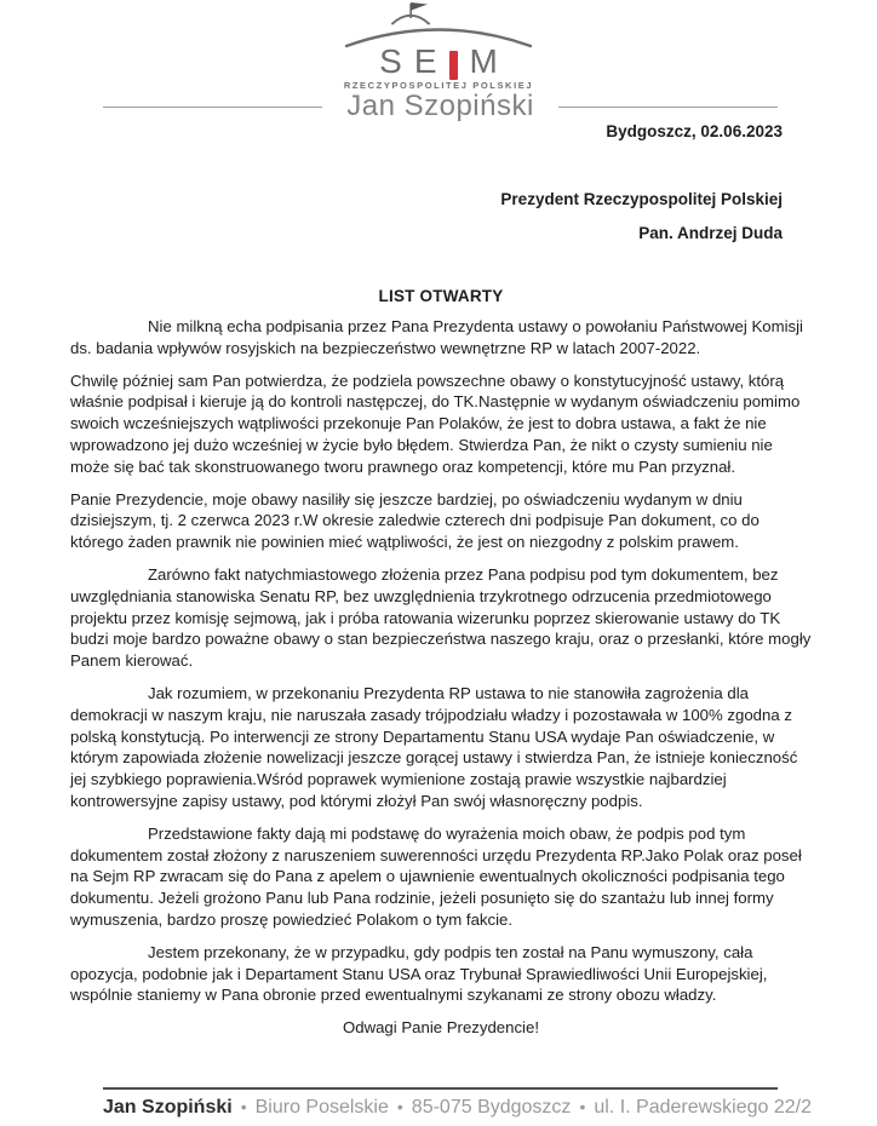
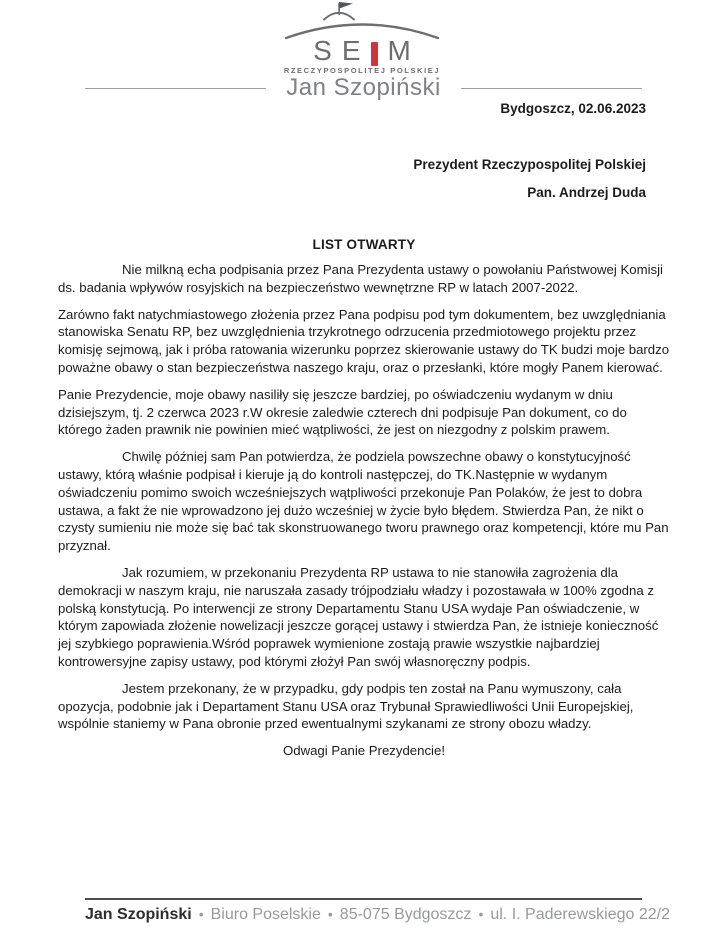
  S
  E
  M
  RZECZYPOSPOLITEJ POLSKIEJ
  Jan Szopiński
  Bydgoszcz, 02.06.2023
  Prezydent Rzeczypospolitej Polskiej
  Pan. Andrzej Duda
  LIST OTWARTY
  Nie milkną echa podpisania przez Pana Prezydenta ustawy o powołaniu Państwowej Komisji ds. badania wpływów rosyjskich na bezpieczeństwo wewnętrzne RP w latach 2007-2022.
- Chwilę później sam Pan potwierdza, że podziela powszechne obawy o konstytucyjność ustawy, którą właśnie podpisał i kieruje ją do kontroli następczej, do TK.Następnie w wydanym oświadczeniu pomimo swoich wcześniejszych wątpliwości przekonuje Pan Polaków, że jest to dobra ustawa, a fakt że nie wprowadzono jej dużo wcześniej w życie było błędem. Stwierdza Pan, że nikt o czysty sumieniu nie może się bać tak skonstruowanego tworu prawnego oraz kompetencji, które mu Pan przyznał.
+ Zarówno fakt natychmiastowego złożenia przez Pana podpisu pod tym dokumentem, bez uwzględniania stanowiska Senatu RP, bez uwzględnienia trzykrotnego odrzucenia przedmiotowego projektu przez komisję sejmową, jak i próba ratowania wizerunku poprzez skierowanie ustawy do TK budzi moje bardzo poważne obawy o stan bezpieczeństwa naszego kraju, oraz o przesłanki, które mogły Panem kierować.
  Panie Prezydencie, moje obawy nasiliły się jeszcze bardziej, po oświadczeniu wydanym w dniu dzisiejszym, tj. 2 czerwca 2023 r.W okresie zaledwie czterech dni podpisuje Pan dokument, co do którego żaden prawnik nie powinien mieć wątpliwości, że jest on niezgodny z polskim prawem.
- Zarówno fakt natychmiastowego złożenia przez Pana podpisu pod tym dokumentem, bez uwzględniania stanowiska Senatu RP, bez uwzględnienia trzykrotnego odrzucenia przedmiotowego projektu przez komisję sejmową, jak i próba ratowania wizerunku poprzez skierowanie ustawy do TK budzi moje bardzo poważne obawy o stan bezpieczeństwa naszego kraju, oraz o przesłanki, które mogły Panem kierować.
+ Chwilę później sam Pan potwierdza, że podziela powszechne obawy o konstytucyjność ustawy, którą właśnie podpisał i kieruje ją do kontroli następczej, do TK.Następnie w wydanym oświadczeniu pomimo swoich wcześniejszych wątpliwości przekonuje Pan Polaków, że jest to dobra ustawa, a fakt że nie wprowadzono jej dużo wcześniej w życie było błędem. Stwierdza Pan, że nikt o czysty sumieniu nie może się bać tak skonstruowanego tworu prawnego oraz kompetencji, które mu Pan przyznał.
  Jak rozumiem, w przekonaniu Prezydenta RP ustawa to nie stanowiła zagrożenia dla demokracji w naszym kraju, nie naruszała zasady trójpodziału władzy i pozostawała w 100% zgodna z polską konstytucją. Po interwencji ze strony Departamentu Stanu USA wydaje Pan oświadczenie, w którym zapowiada złożenie nowelizacji jeszcze gorącej ustawy i stwierdza Pan, że istnieje konieczność jej szybkiego poprawienia.Wśród poprawek wymienione zostają prawie wszystkie najbardziej kontrowersyjne zapisy ustawy, pod którymi złożył Pan swój własnoręczny podpis.
- Przedstawione fakty dają mi podstawę do wyrażenia moich obaw, że podpis pod tym dokumentem został złożony z naruszeniem suwerenności urzędu Prezydenta RP.Jako Polak oraz poseł na Sejm RP zwracam się do Pana z apelem o ujawnienie ewentualnych okoliczności podpisania tego dokumentu. Jeżeli grożono Panu lub Pana rodzinie, jeżeli posunięto się do szantażu lub innej formy wymuszenia, bardzo proszę powiedzieć Polakom o tym fakcie.
  Jestem przekonany, że w przypadku, gdy podpis ten został na Panu wymuszony, cała opozycja, podobnie jak i Departament Stanu USA oraz Trybunał Sprawiedliwości Unii Europejskiej, wspólnie staniemy w Pana obronie przed ewentualnymi szykanami ze strony obozu władzy.
  Odwagi Panie Prezydencie!
  Jan Szopiński • Biuro Poselskie • 85-075 Bydgoszcz • ul. I. Paderewskiego 22/2
